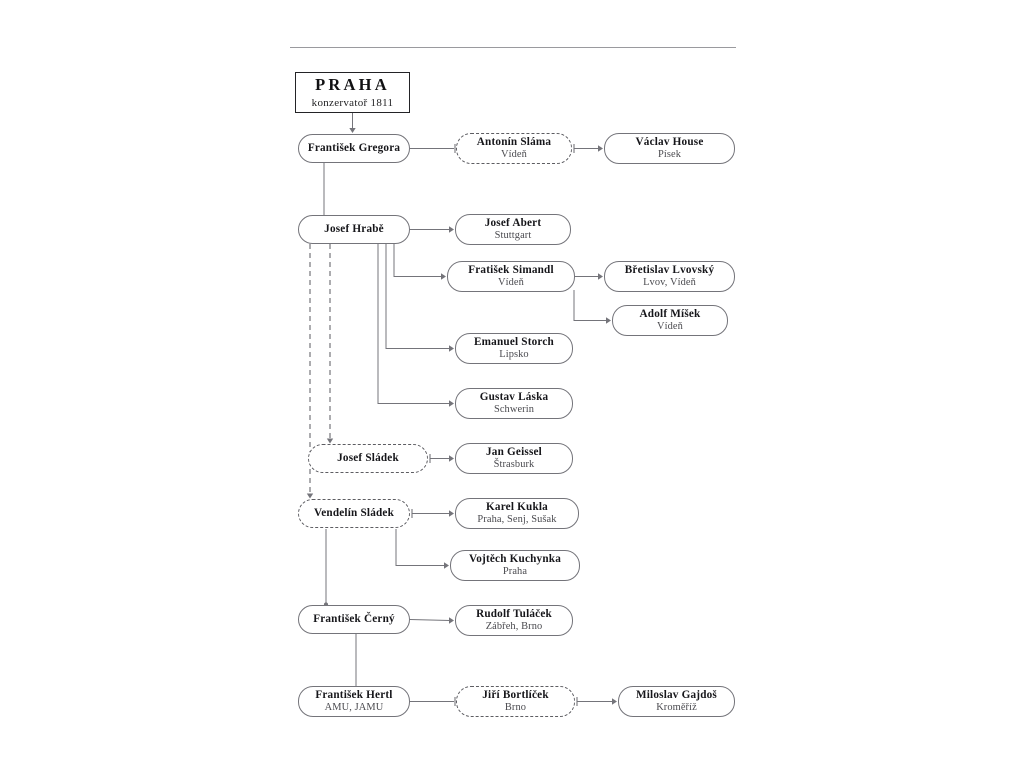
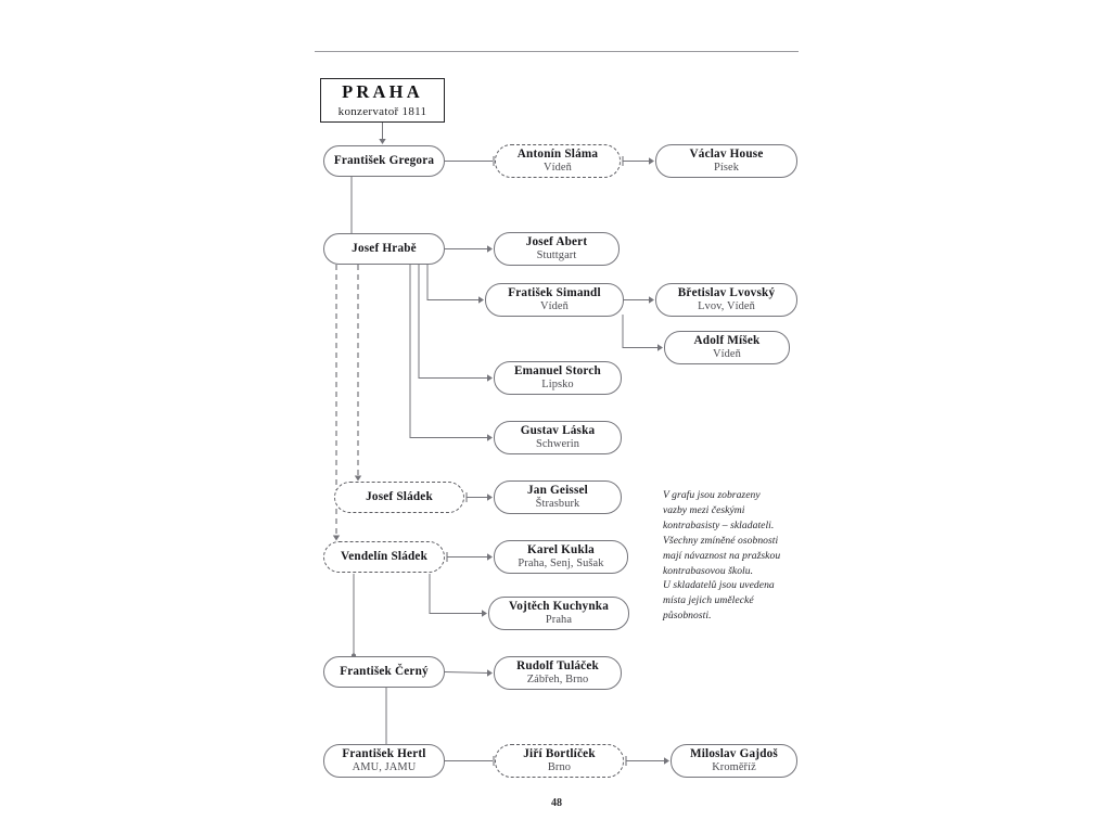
  PRAHA
  konzervatoř 1811
  František Gregora
  Antonín Sláma
  Vídeň
  Václav House
  Písek
  Josef Hrabě
  Josef Abert
  Stuttgart
  Fratišek Simandl
  Vídeň
  Břetislav Lvovský
  Lvov, Vídeň
  Adolf Míšek
  Vídeň
  Emanuel Storch
  Lipsko
  Gustav Láska
  Schwerin
  Josef Sládek
  Jan Geissel
  Štrasburk
  Vendelín Sládek
  Karel Kukla
  Praha, Senj, Sušak
  Vojtěch Kuchynka
  Praha
  František Černý
  Rudolf Tuláček
  Zábřeh, Brno
  František Hertl
  AMU, JAMU
  Jiří Bortlíček
  Brno
  Miloslav Gajdoš
  Kroměříž
+ V grafu jsou zobrazeny
+ vazby mezi českými
+ kontrabasisty – skladateli.
+ Všechny zmíněné osobnosti
+ mají návaznost na pražskou
+ kontrabasovou školu.
+ U skladatelů jsou uvedena
+ místa jejich umělecké
+ působnosti.
+ 48
